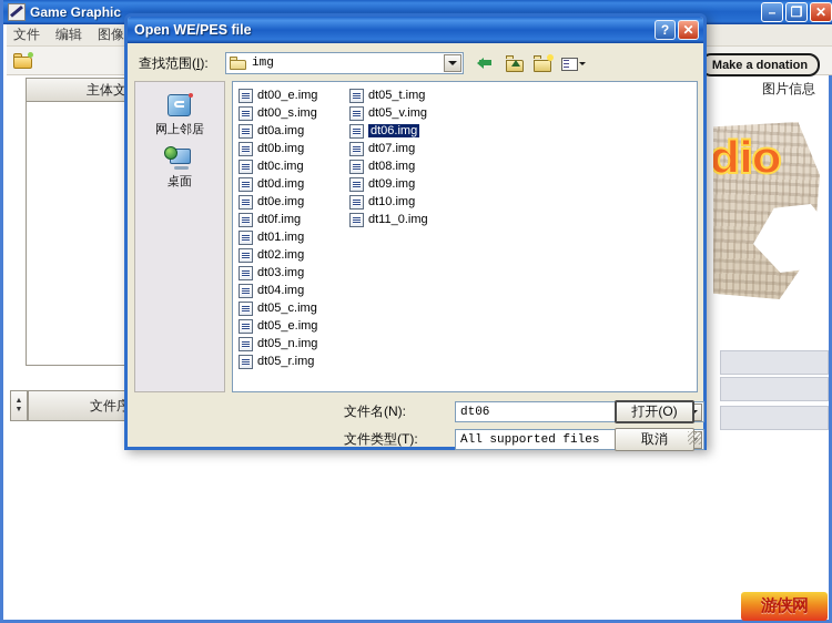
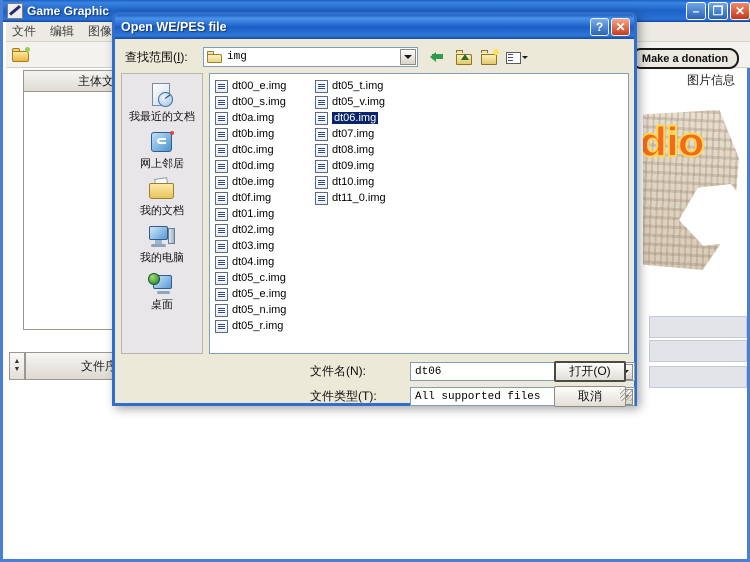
  Game Graphic
  –
  ❐
  ✕
  文件
  编辑
  图像
  Make a donation
  主体文
  文件序
  图片信息
  dio
  Open WE/PES file
  ?
  ✕
  查找范围(I):
  img
+ 我最近的文档
  网上邻居
+ 我的文档
+ 我的电脑
  桌面
  dt00_e.img
  dt00_s.img
  dt0a.img
  dt0b.img
  dt0c.img
  dt0d.img
  dt0e.img
  dt0f.img
  dt01.img
  dt02.img
  dt03.img
  dt04.img
  dt05_c.img
  dt05_e.img
  dt05_n.img
  dt05_r.img
  dt05_t.img
  dt05_v.img
  dt06.img
  dt07.img
  dt08.img
  dt09.img
  dt10.img
  dt11_0.img
  文件名(N):
  dt06
  文件类型(T):
  All supported files
  打开(O)
  取消
- 游侠网
